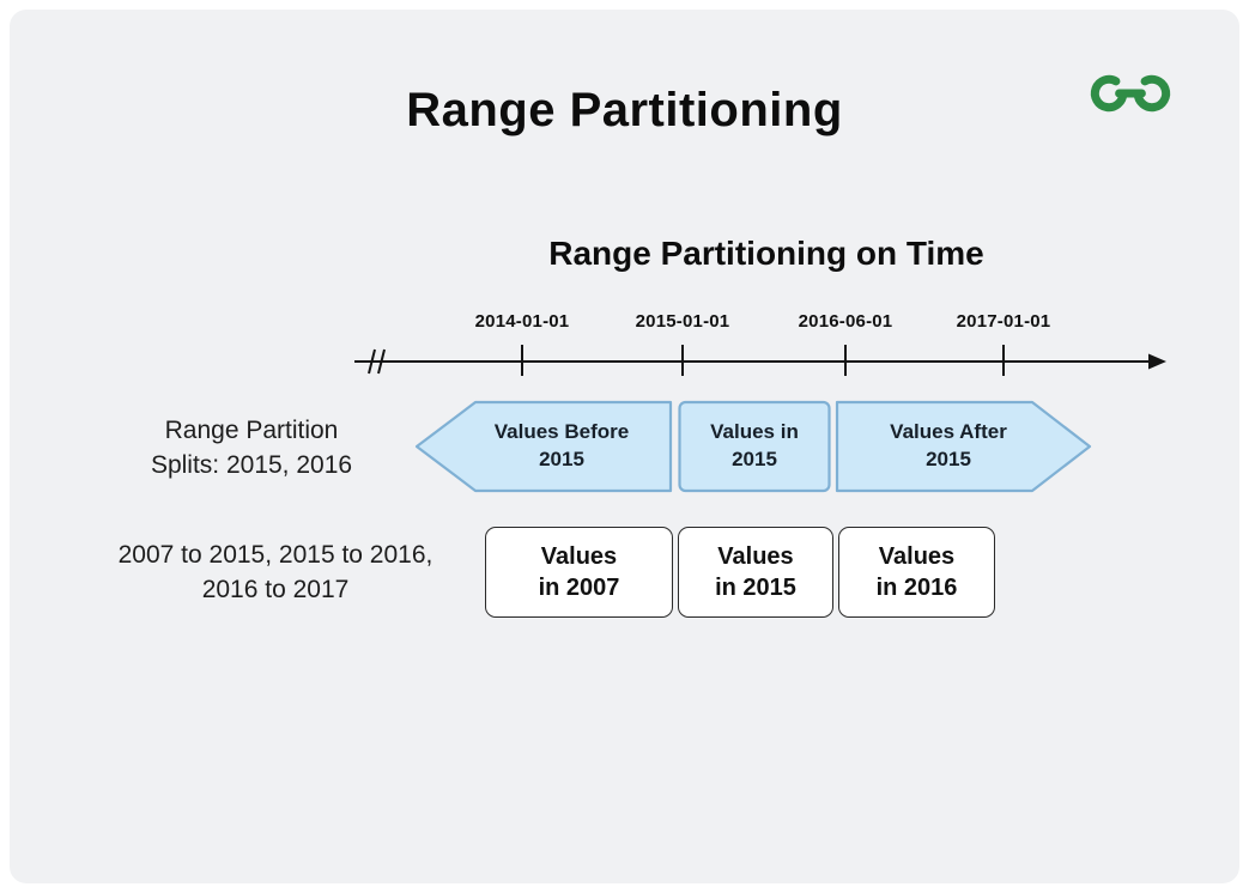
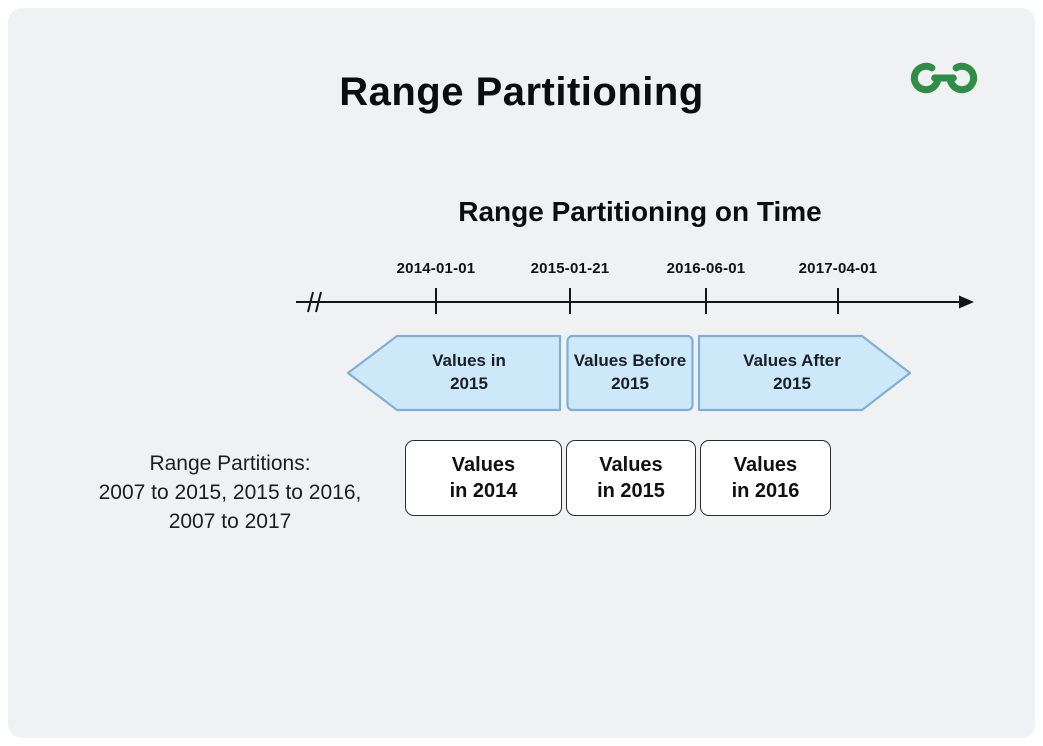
  Range Partitioning
  Range Partitioning on Time
  2014-01-01
- 2015-01-01
+ 2015-01-21
  2016-06-01
- 2017-01-01
+ 2017-04-01
- Range Partition
- Splits: 2015, 2016
- Values Before
+ Values in
  2015
- Values in
+ Values Before
  2015
  Values After
  2015
+ Range Partitions:
  2007 to 2015, 2015 to 2016,
- 2016 to 2017
+ 2007 to 2017
  Values
- in 2007
+ in 2014
  Values
  in 2015
  Values
  in 2016
